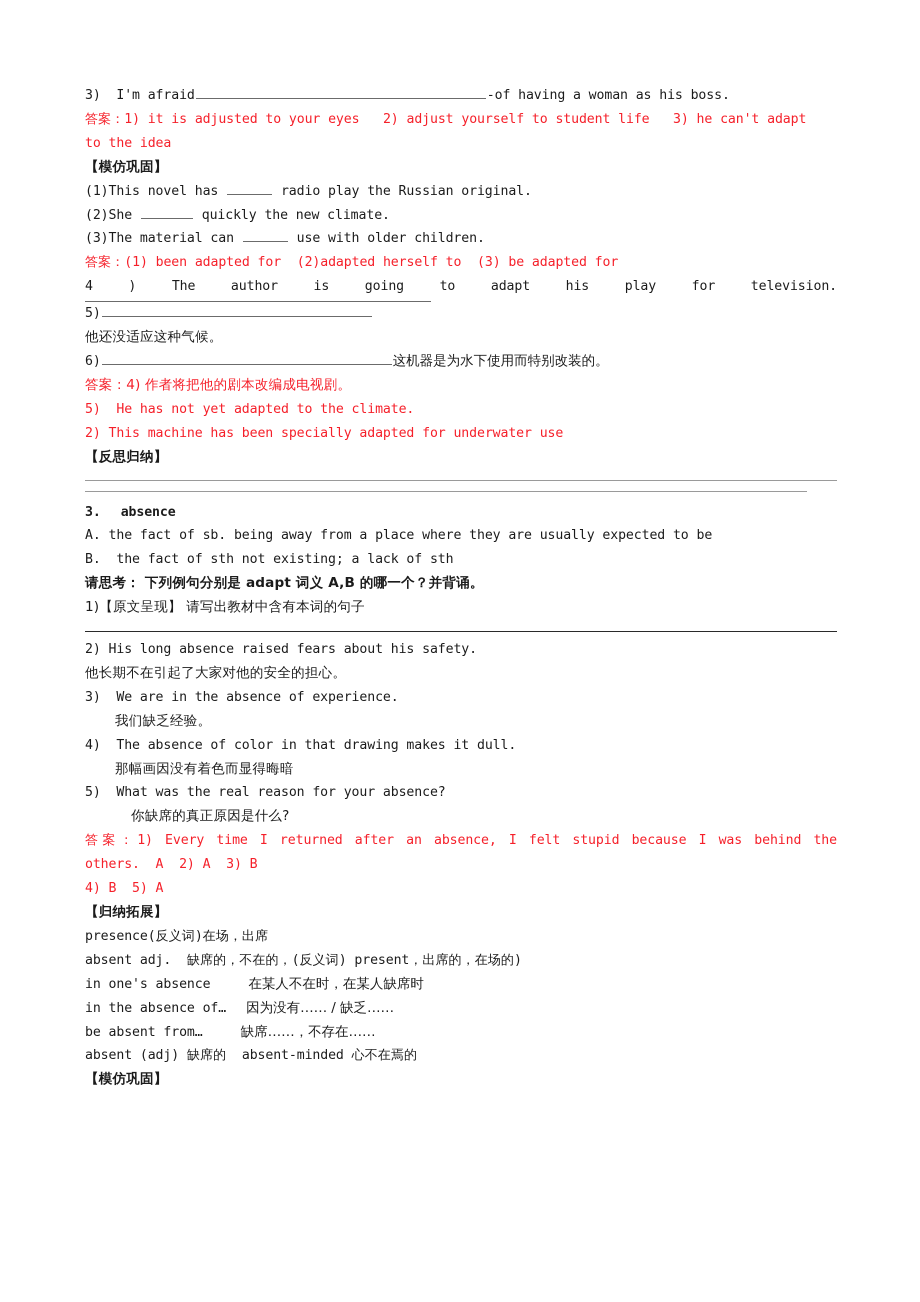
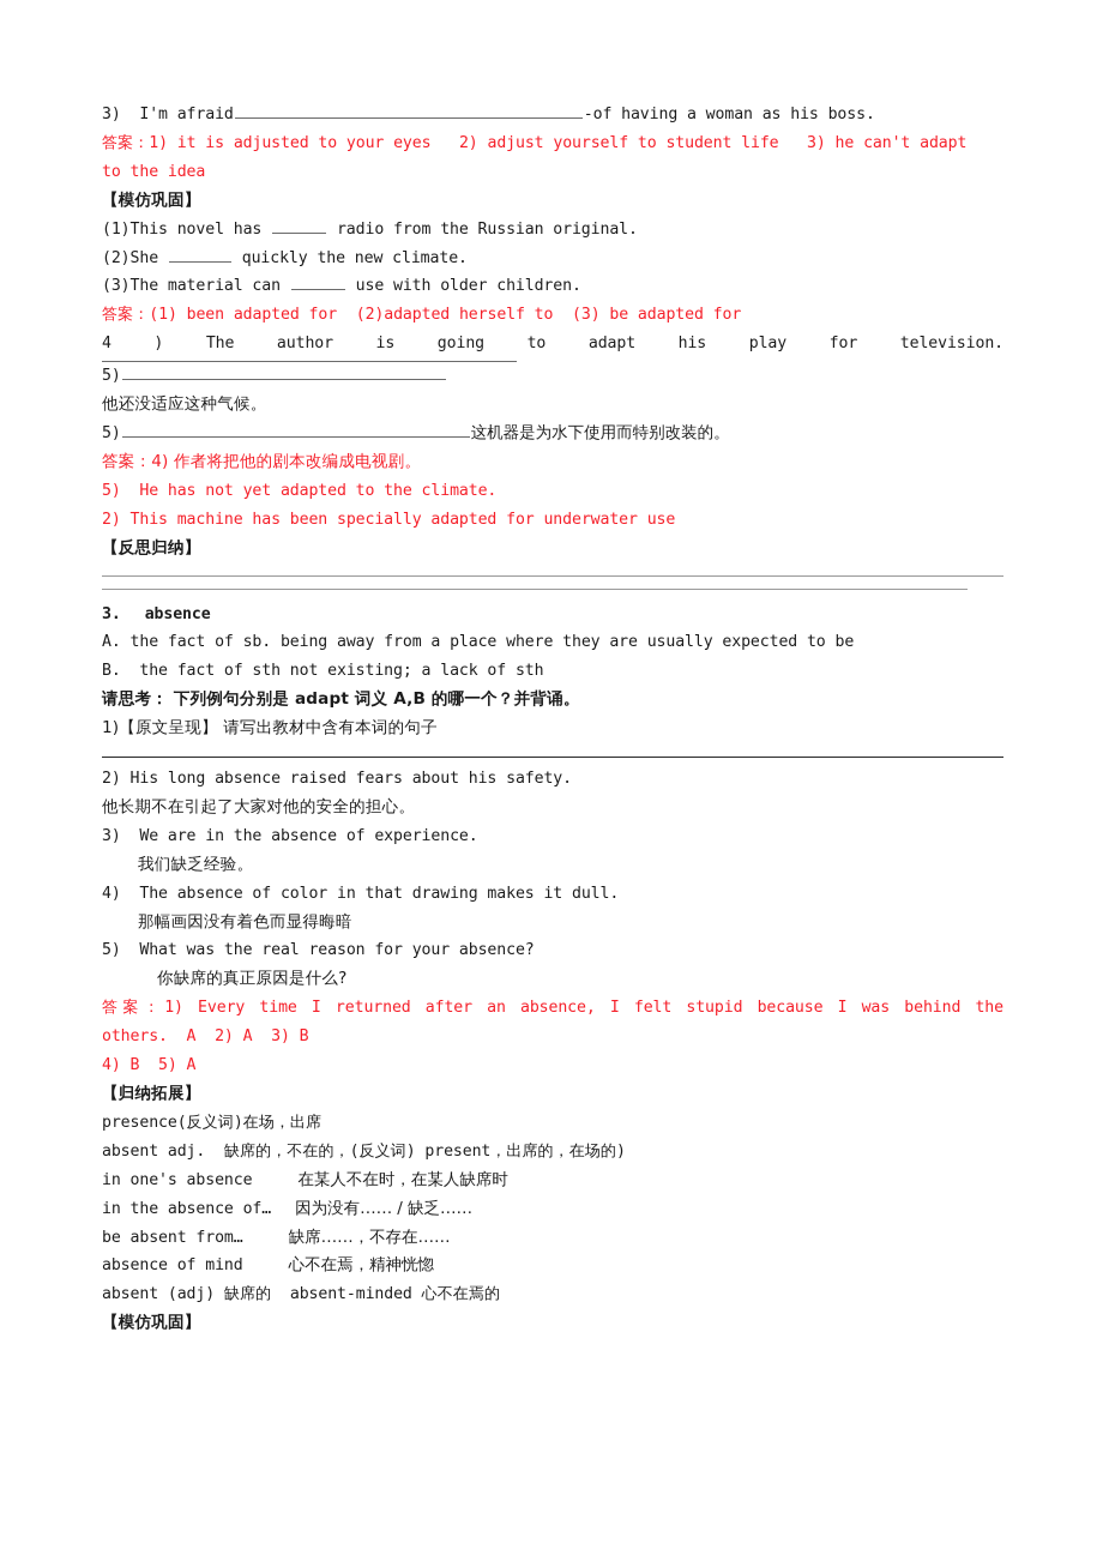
  3) I'm afraid -of having a woman as his boss.
  答案：1) it is adjusted to your eyes 2) adjust yourself to student life 3) he can't adapt
  to the idea
  【模仿巩固】
- (1)This novel has radio play the Russian original.
+ (1)This novel has radio from the Russian original.
  (2)She quickly the new climate.
  (3)The material can use with older children.
  答案：(1) been adapted for (2)adapted herself to (3) be adapted for
  4 ) The author is going to adapt his play for television.
  5)
  他还没适应这种气候。
- 6) 这机器是为水下使用而特别改装的。
+ 5) 这机器是为水下使用而特别改装的。
  答案：4) 作者将把他的剧本改编成电视剧。
  5) He has not yet adapted to the climate.
  2) This machine has been specially adapted for underwater use
  【反思归纳】
  3. absence
  A. the fact of sb. being away from a place where they are usually expected to be
  B. the fact of sth not existing; a lack of sth
  请思考： 下列例句分别是 adapt 词义 A,B 的哪一个？并背诵。
  1)【原文呈现】 请写出教材中含有本词的句子
  2) His long absence raised fears about his safety.
  他长期不在引起了大家对他的安全的担心。
  3) We are in the absence of experience.
  我们缺乏经验。
  4) The absence of color in that drawing makes it dull.
  那幅画因没有着色而显得晦暗
  5) What was the real reason for your absence?
  你缺席的真正原因是什么?
  答案：1) Every time I returned after an absence, I felt stupid because I was behind the
  others. A 2) A 3) B
  4) B 5) A
  【归纳拓展】
  presence(反义词)在场，出席
  absent adj. 缺席的，不在的，(反义词) present，出席的，在场的)
  in one's absence 在某人不在时，在某人缺席时
  in the absence of… 因为没有…… / 缺乏……
  be absent from… 缺席……，不存在……
+ absence of mind 心不在焉，精神恍惚
  absent (adj) 缺席的 absent-minded 心不在焉的
  【模仿巩固】
